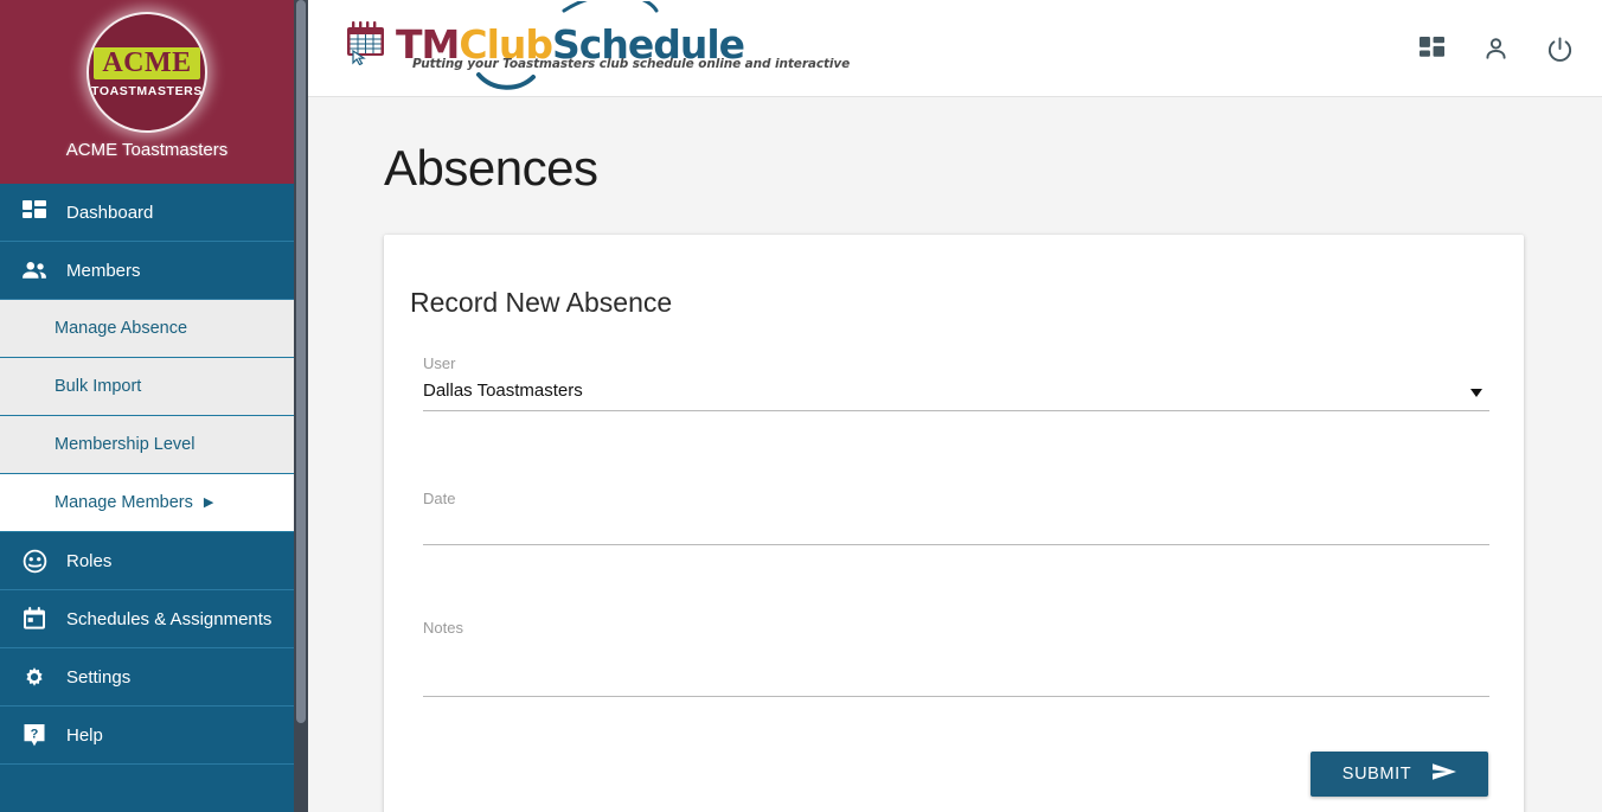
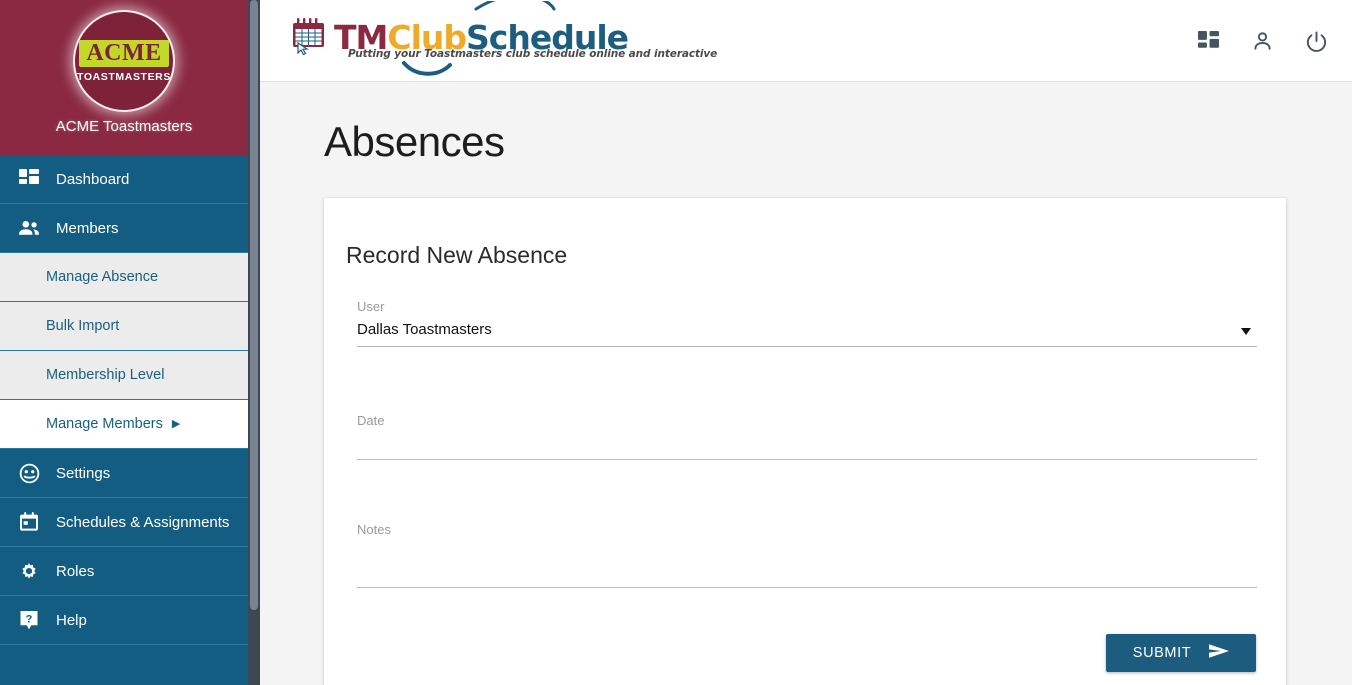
  ACME
  TOASTMASTERS
  ACME Toastmasters
  Dashboard
  Members
  Manage Absence
  Bulk Import
  Membership Level
  Manage Members
  ▶
- Roles
+ Settings
  Schedules & Assignments
- Settings
+ Roles
  ?
  Help
  TM
  Club
  Schedule
  Putting your Toastmasters club schedule online and interactive
  Absences
  Record New Absence
  User
  Dallas Toastmasters
  Date
  Notes
  SUBMIT
